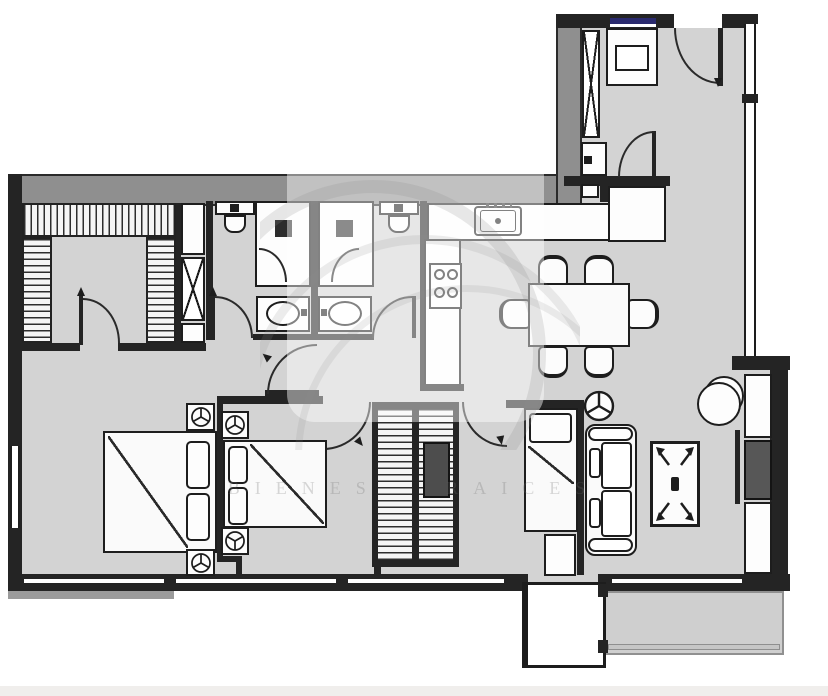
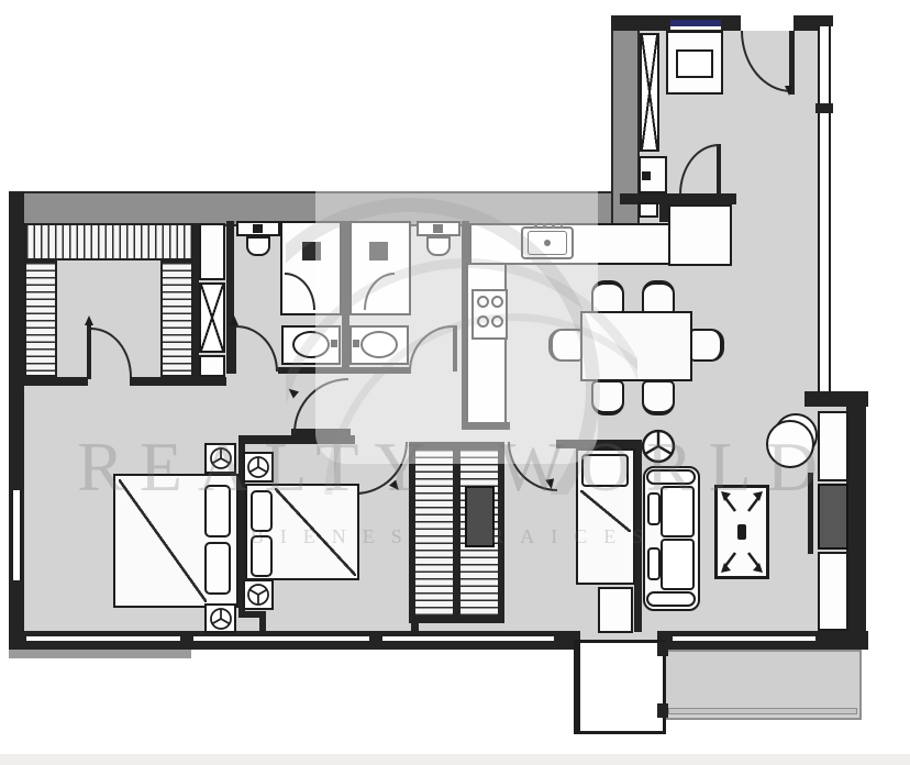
+ REALTY WORLD
  BIENES RAICES
